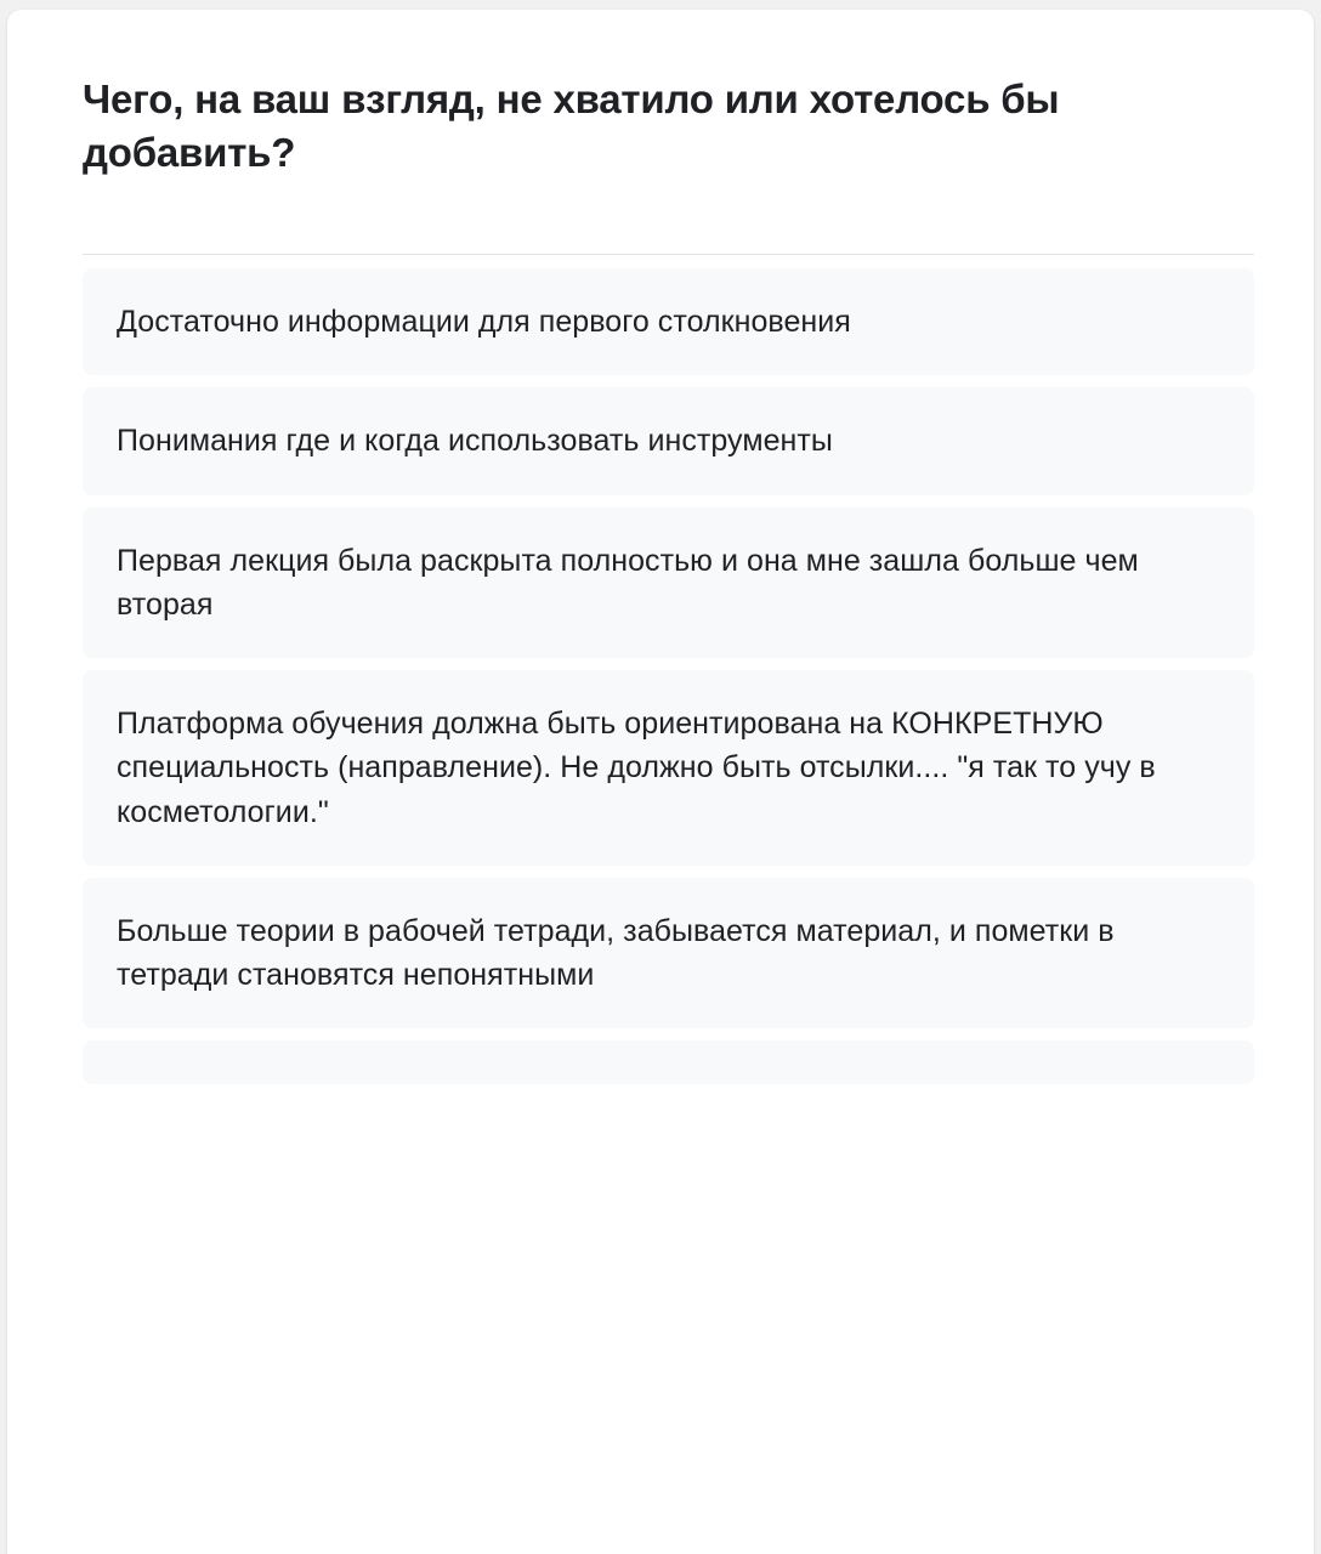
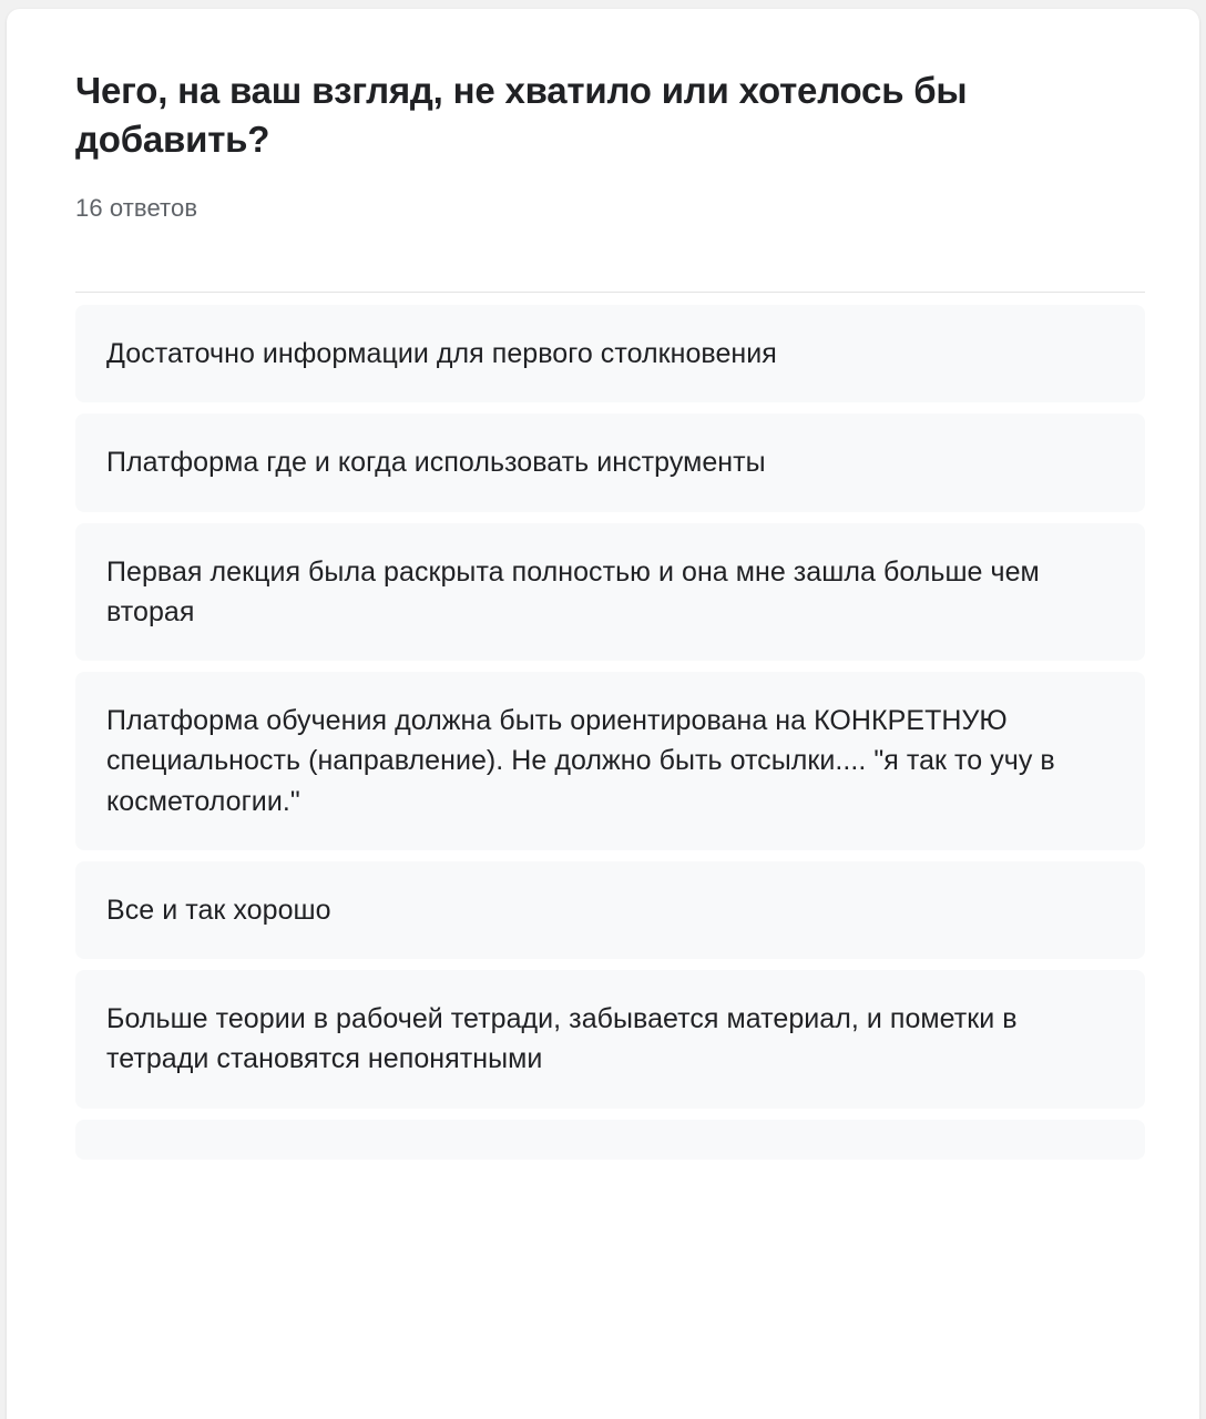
  Чего, на ваш взгляд, не хватило или хотелось бы добавить?
+ 16 ответов
  Достаточно информации для первого столкновения
- Понимания где и когда использовать инструменты
+ Платформа где и когда использовать инструменты
  Первая лекция была раскрыта полностью и она мне зашла больше чем вторая
  Платформа обучения должна быть ориентирована на КОНКРЕТНУЮ специальность (направление). Не должно быть отсылки.... "я так то учу в косметологии."
+ Все и так хорошо
  Больше теории в рабочей тетради, забывается материал, и пометки в тетради становятся непонятными
